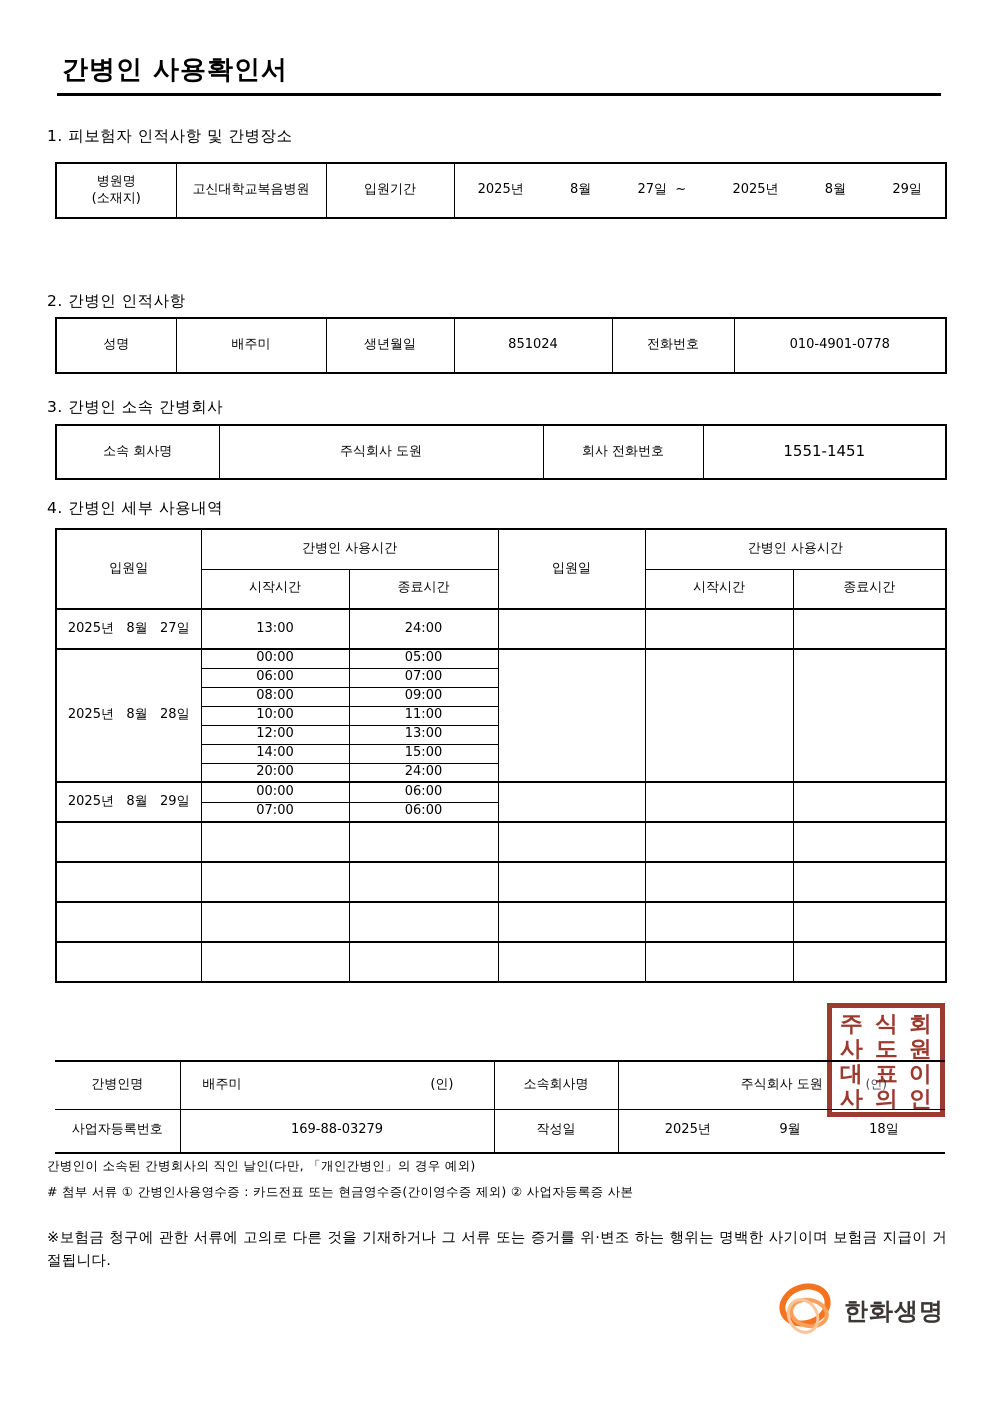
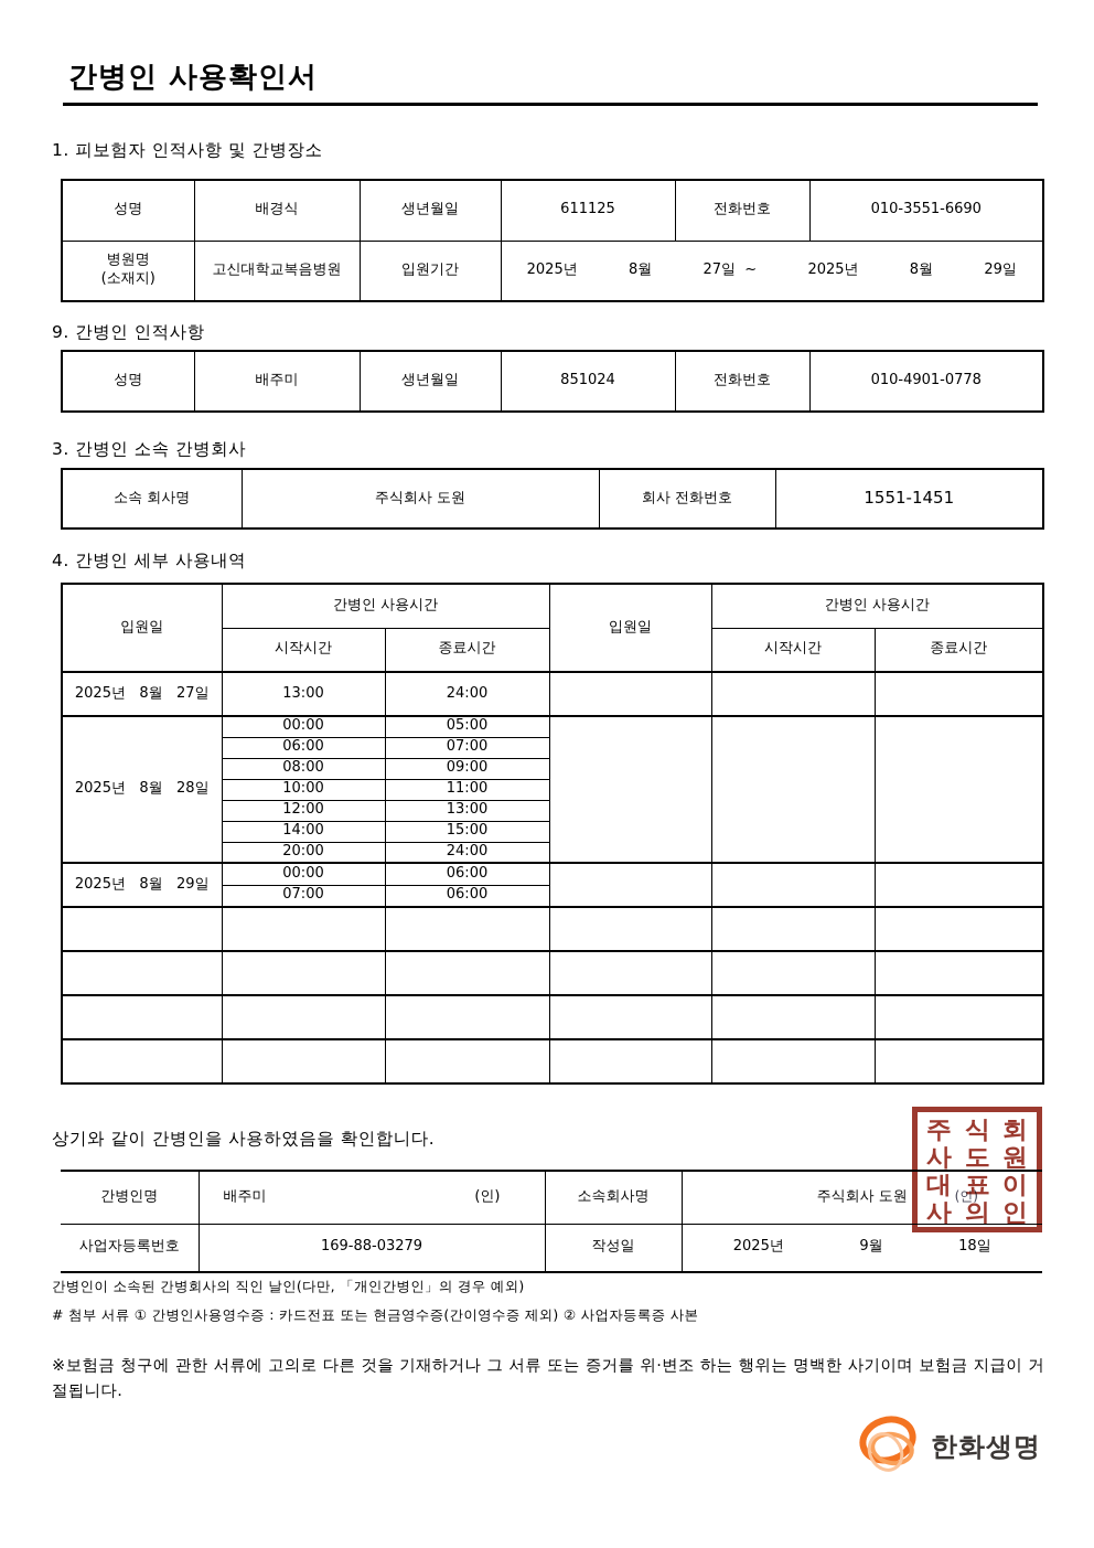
  간병인 사용확인서
  1. 피보험자 인적사항 및 간병장소
+ 성명	배경식	생년월일	611125	전화번호	010-3551-6690
  병원명 (소재지)	고신대학교복음병원	입원기간	2025년 8월 27일 ~ 2025년 8월 29일
- 2. 간병인 인적사항
+ 9. 간병인 인적사항
  성명	배주미	생년월일	851024	전화번호	010-4901-0778
  3. 간병인 소속 간병회사
  소속 회사명	주식회사 도원	회사 전화번호	1551-1451
  4. 간병인 세부 사용내역
  입원일	간병인 사용시간	입원일	간병인 사용시간
  시작시간	종료시간	시작시간	종료시간
  2025년 8월 27일	13:00	24:00
  2025년 8월 28일	00:00	05:00
  06:00	07:00
  08:00	09:00
  10:00	11:00
  12:00	13:00
  14:00	15:00
  20:00	24:00
  2025년 8월 29일	00:00	06:00
  07:00	06:00
+ 상기와 같이 간병인을 사용하였음을 확인합니다.
  간병인명	배주미 (인)	소속회사명	주식회사 도원 (인)
  사업자등록번호	169-88-03279	작성일	2025년 9월 18일
  주
  식
  회
  사
  도
  원
  대
  표
  이
  사
  의
  인
  간병인이 소속된 간병회사의 직인 날인(다만, 「개인간병인」의 경우 예외)
  # 첨부 서류 ① 간병인사용영수증 : 카드전표 또는 현금영수증(간이영수증 제외) ② 사업자등록증 사본
  ※보험금 청구에 관한 서류에 고의로 다른 것을 기재하거나 그 서류 또는 증거를 위·변조 하는 행위는 명백한 사기이며 보험금 지급이 거절됩니다.
  한화생명
